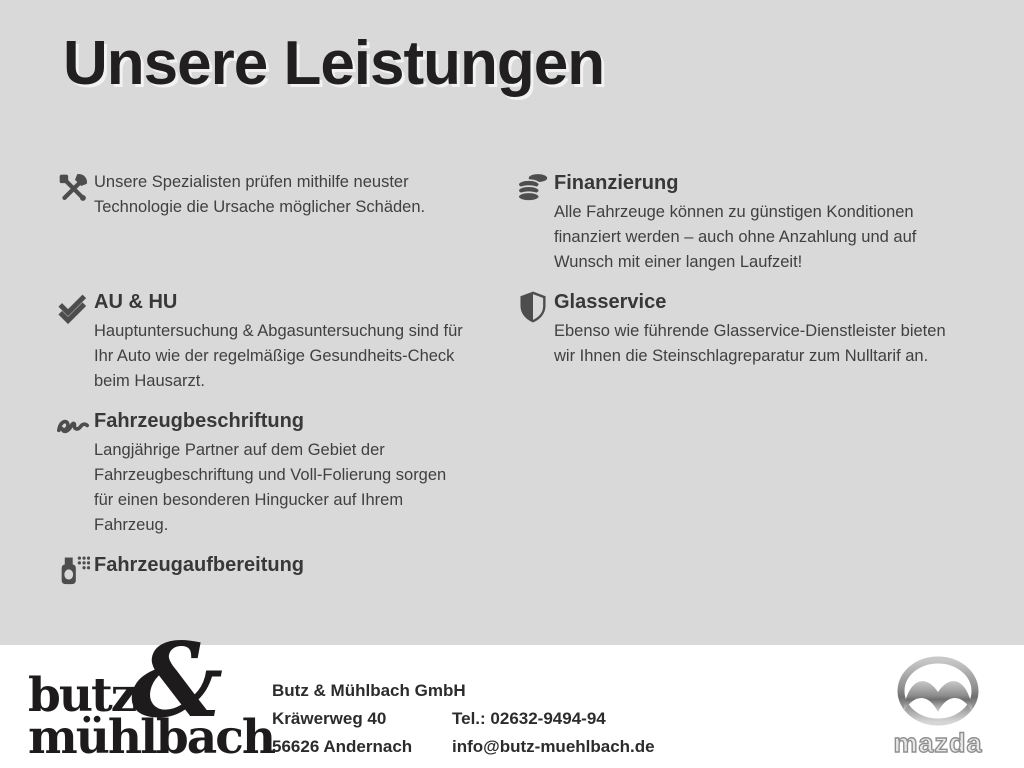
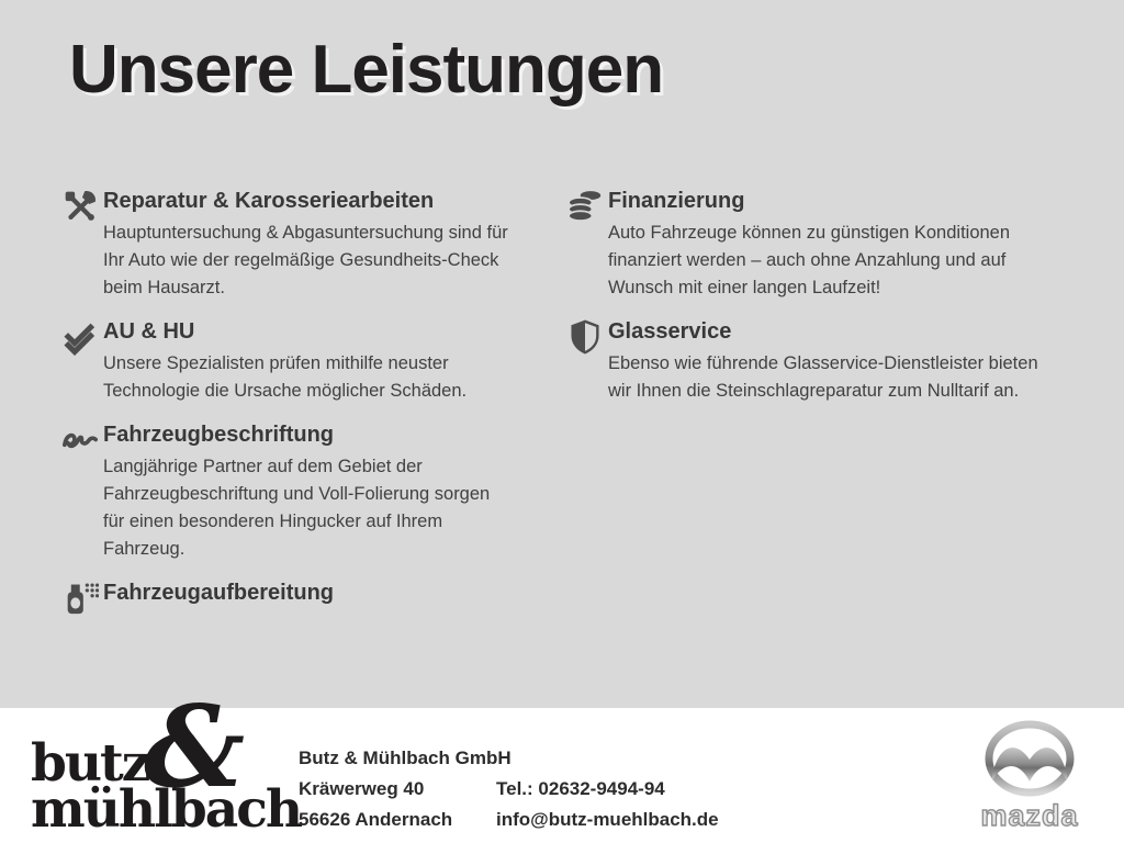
  Unsere Leistungen
+ Reparatur & Karosseriearbeiten
- Unsere Spezialisten prüfen mithilfe neuster Technologie die Ursache möglicher Schäden.
+ Hauptuntersuchung & Abgasuntersuchung sind für Ihr Auto wie der regelmäßige Gesundheits-Check beim Hausarzt.
  AU & HU
- Hauptuntersuchung & Abgasuntersuchung sind für Ihr Auto wie der regelmäßige Gesundheits-Check beim Hausarzt.
+ Unsere Spezialisten prüfen mithilfe neuster Technologie die Ursache möglicher Schäden.
  Fahrzeugbeschriftung
  Langjährige Partner auf dem Gebiet der Fahrzeugbeschriftung und Voll-Folierung sorgen für einen besonderen Hingucker auf Ihrem Fahrzeug.
  Fahrzeugaufbereitung
  Finanzierung
- Alle Fahrzeuge können zu günstigen Konditionen finanziert werden – auch ohne Anzahlung und auf Wunsch mit einer langen Laufzeit!
+ Auto Fahrzeuge können zu günstigen Konditionen finanziert werden – auch ohne Anzahlung und auf Wunsch mit einer langen Laufzeit!
  Glasservice
  Ebenso wie führende Glasservice-Dienstleister bieten wir Ihnen die Steinschlagreparatur zum Nulltarif an.
  butz
  &
  mühlbach
  Butz & Mühlbach GmbH
  Kräwerweg 40
  56626 Andernach
  Tel.: 02632-9494-94
  info@butz-muehlbach.de
  mazda
